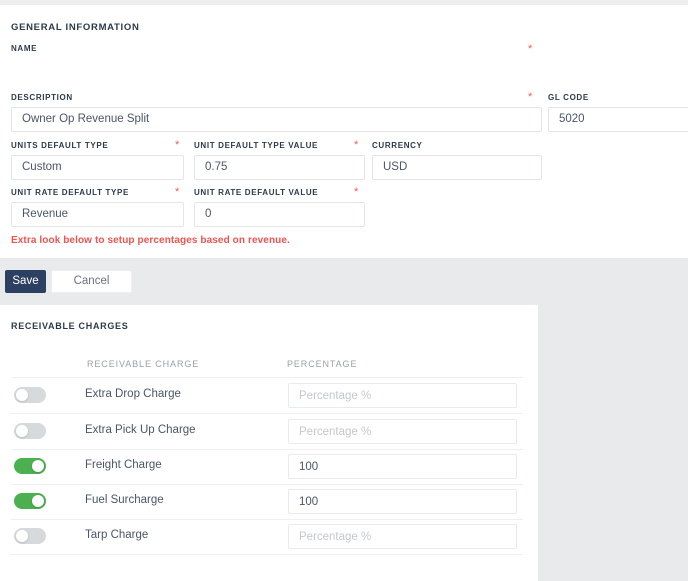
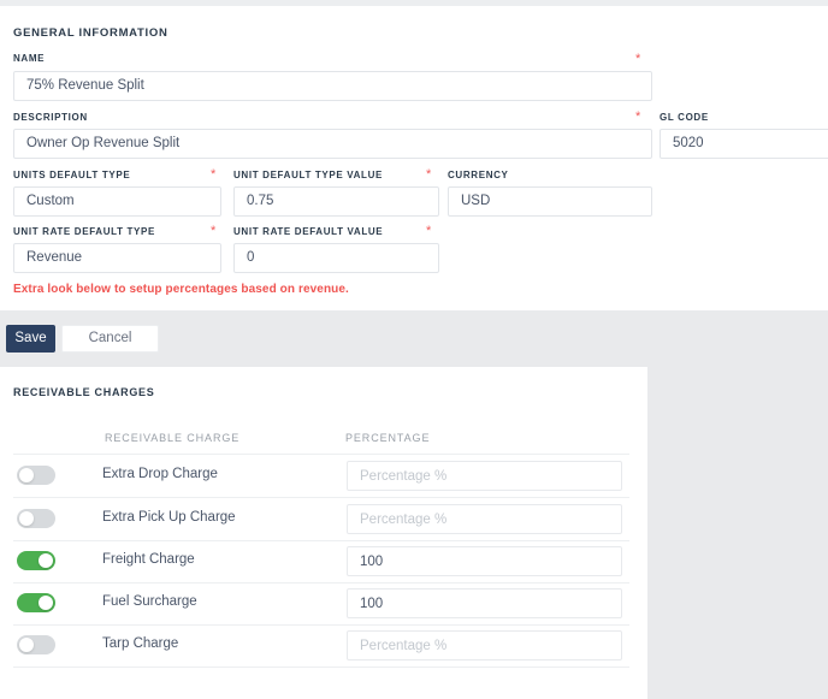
  GENERAL INFORMATION
  NAME
  *
+ 75% Revenue Split
  DESCRIPTION
  *
  Owner Op Revenue Split
  GL CODE
  5020
  UNITS DEFAULT TYPE
  *
  Custom
  UNIT DEFAULT TYPE VALUE
  *
  0.75
  CURRENCY
  USD
  UNIT RATE DEFAULT TYPE
  *
  Revenue
  UNIT RATE DEFAULT VALUE
  *
  0
  Extra look below to setup percentages based on revenue.
  Save
  Cancel
  RECEIVABLE CHARGES
  RECEIVABLE CHARGE
  PERCENTAGE
  Extra Drop Charge
  Percentage %
  Extra Pick Up Charge
  Percentage %
  Freight Charge
  100
  Fuel Surcharge
  100
  Tarp Charge
  Percentage %
